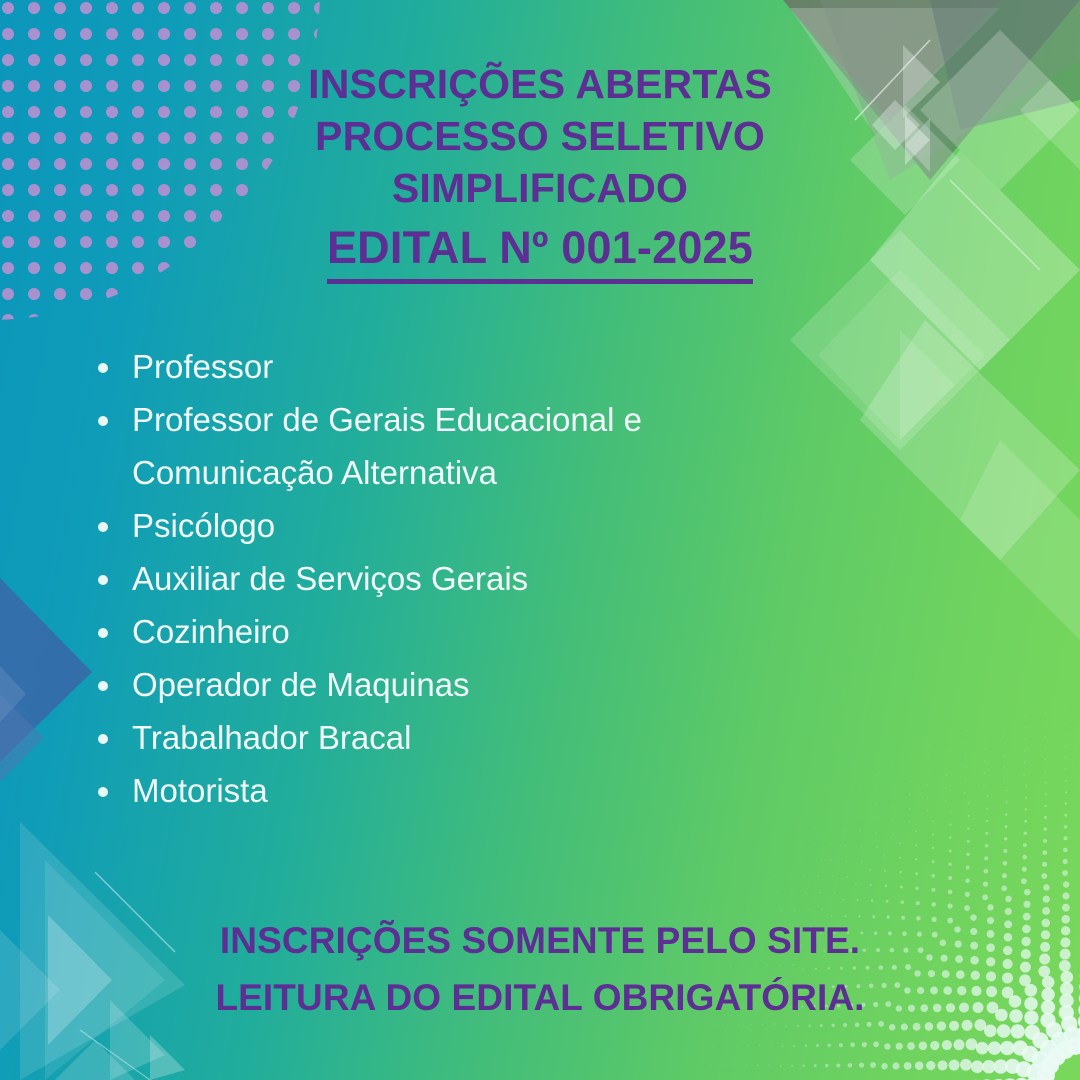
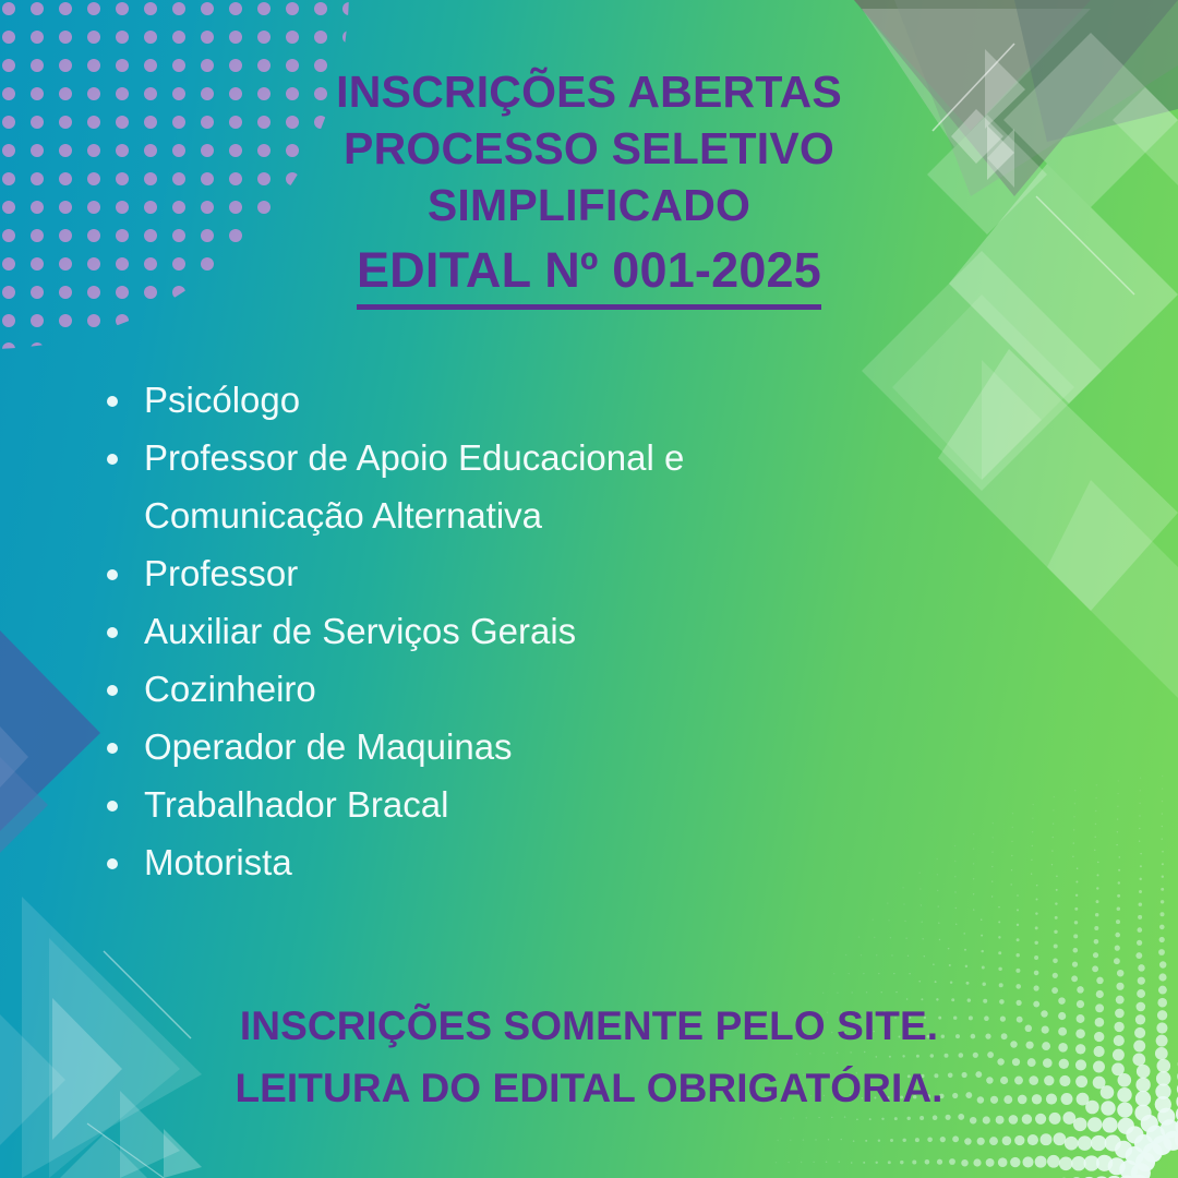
  INSCRIÇÕES ABERTAS
  PROCESSO SELETIVO
  SIMPLIFICADO
  EDITAL Nº 001-2025
- Professor
+ Psicólogo
- Professor de Gerais Educacional e Comunicação Alternativa
+ Professor de Apoio Educacional e Comunicação Alternativa
- Psicólogo
+ Professor
  Auxiliar de Serviços Gerais
  Cozinheiro
  Operador de Maquinas
  Trabalhador Bracal
  Motorista
  INSCRIÇÕES SOMENTE PELO SITE.
  LEITURA DO EDITAL OBRIGATÓRIA.
